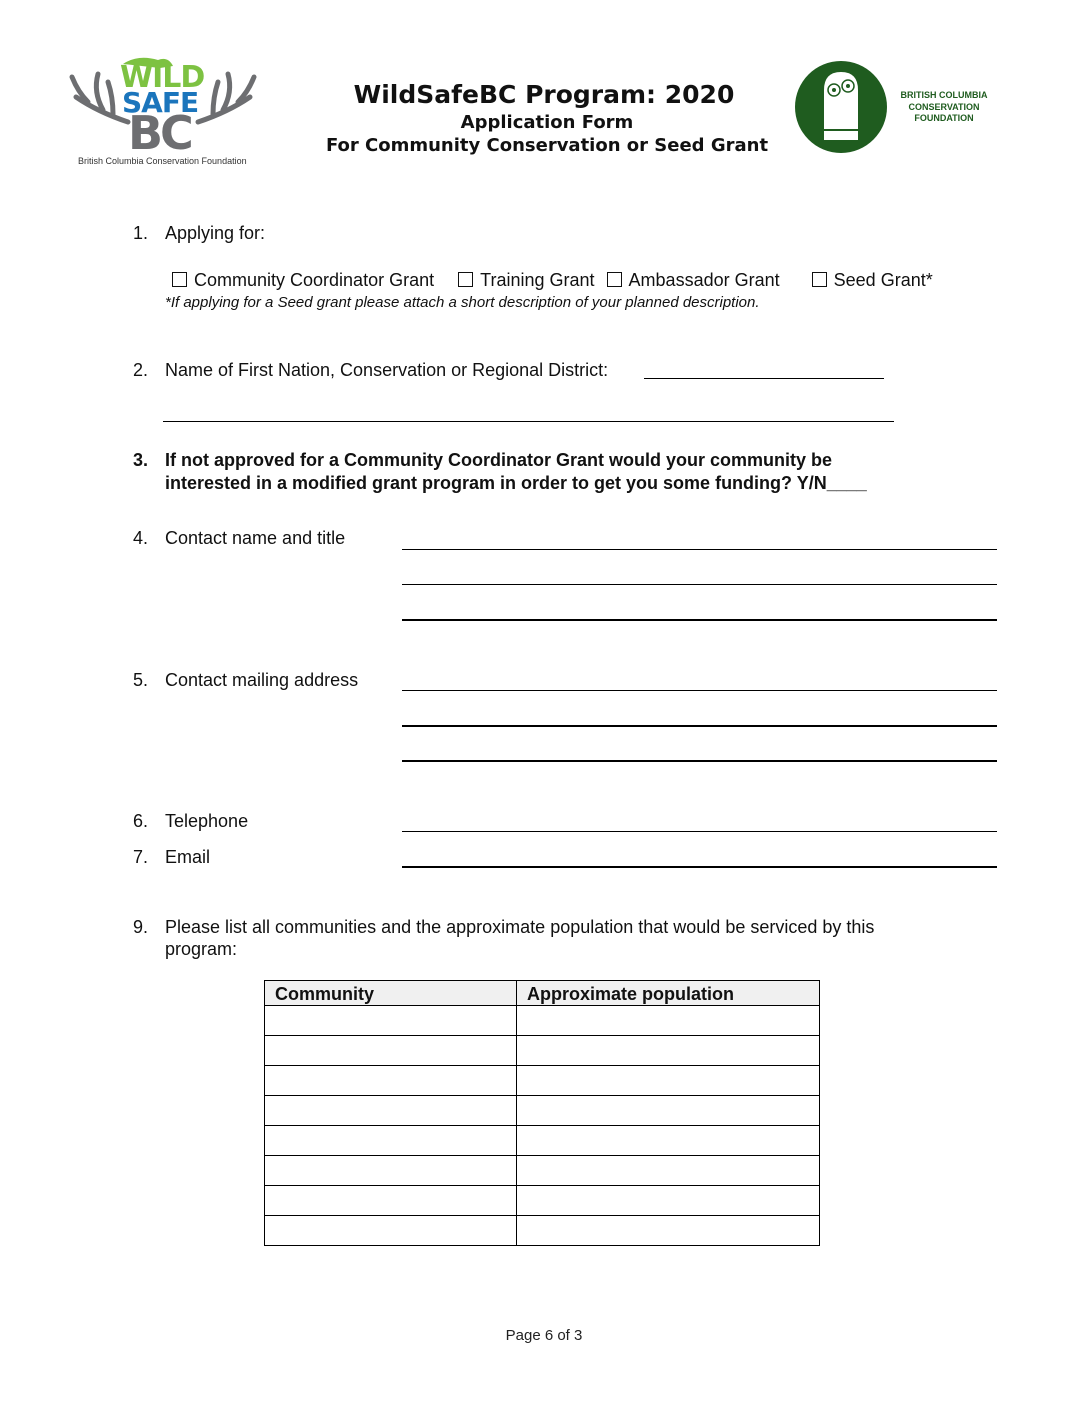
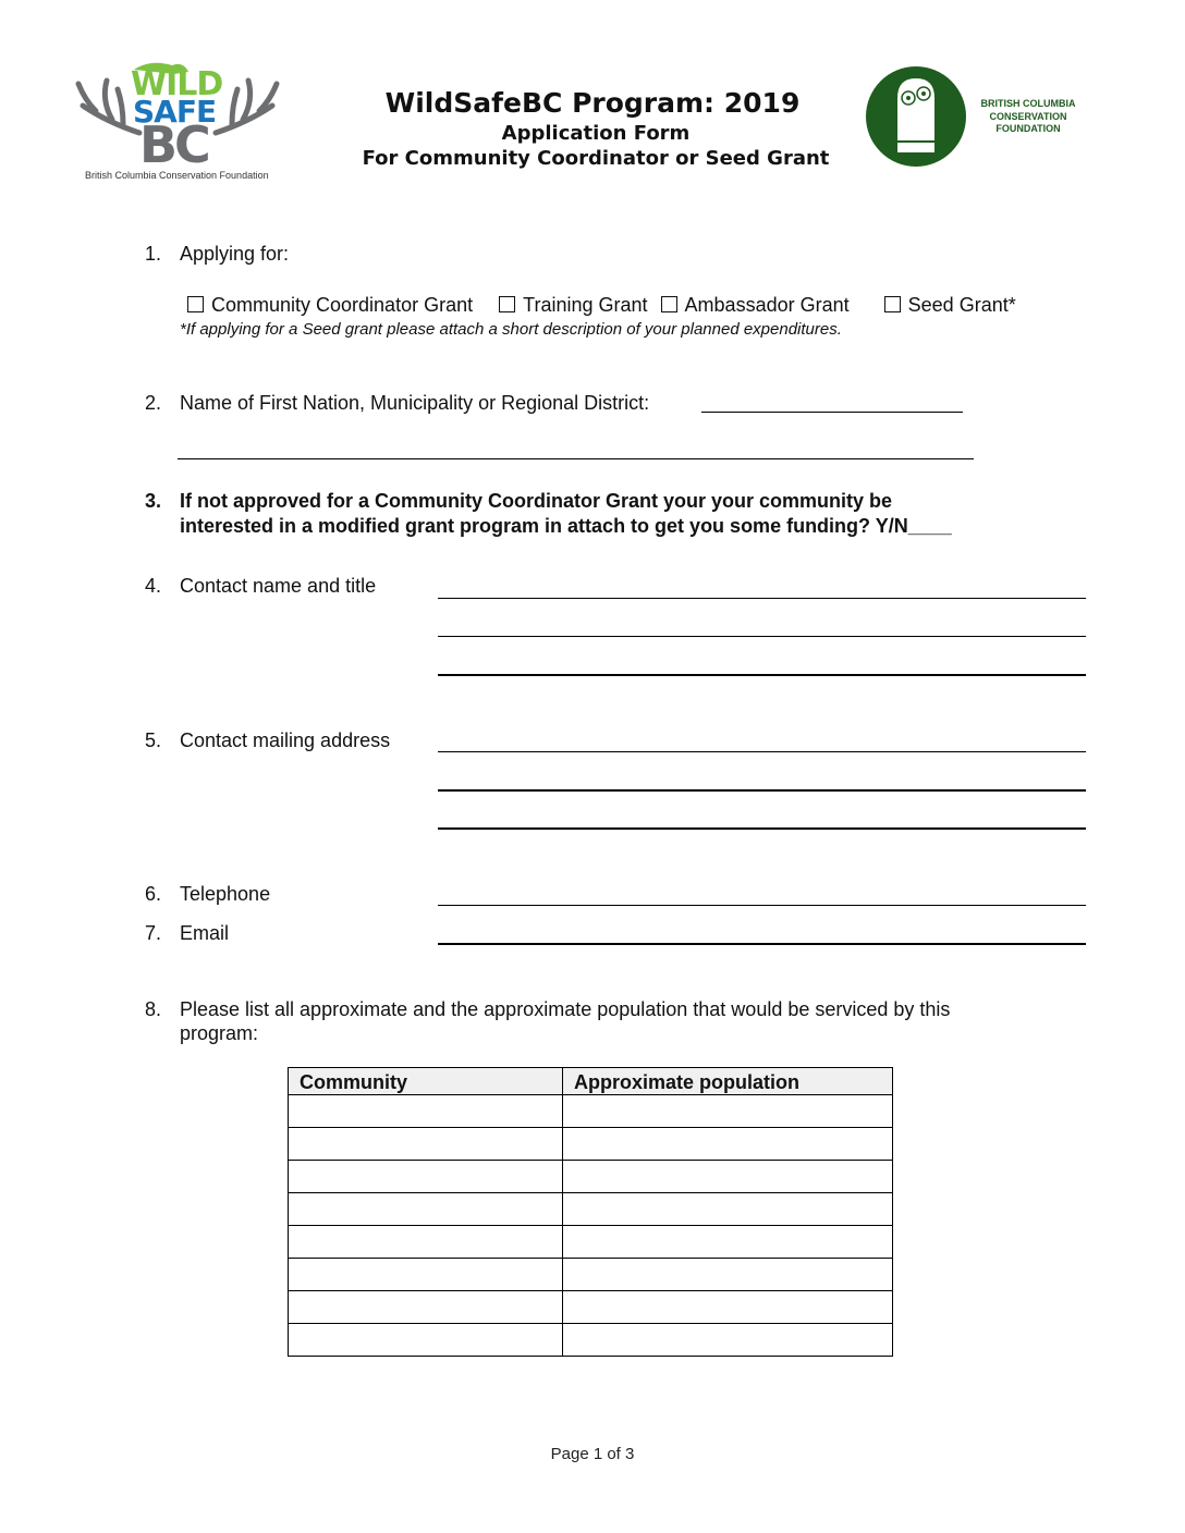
  WILD
  SAFE
  BC
  British Columbia Conservation Foundation
- WildSafeBC Program: 2020
+ WildSafeBC Program: 2019
  Application Form
- For Community Conservation or Seed Grant
+ For Community Coordinator or Seed Grant
  BRITISH COLUMBIA
  CONSERVATION
  FOUNDATION
  1.
  Applying for:
  Community Coordinator Grant Training Grant Ambassador Grant Seed Grant*
- *If applying for a Seed grant please attach a short description of your planned description.
+ *If applying for a Seed grant please attach a short description of your planned expenditures.
  2.
- Name of First Nation, Conservation or Regional District:
+ Name of First Nation, Municipality or Regional District:
  3.
- If not approved for a Community Coordinator Grant would your community be
+ If not approved for a Community Coordinator Grant your your community be
- interested in a modified grant program in order to get you some funding? Y/N____
+ interested in a modified grant program in attach to get you some funding? Y/N____
  4.
  Contact name and title
  5.
  Contact mailing address
  6.
  Telephone
  7.
  Email
- 9.
+ 8.
- Please list all communities and the approximate population that would be serviced by this
+ Please list all approximate and the approximate population that would be serviced by this
  program:
  Community	Approximate population
- Page 6 of 3
+ Page 1 of 3
